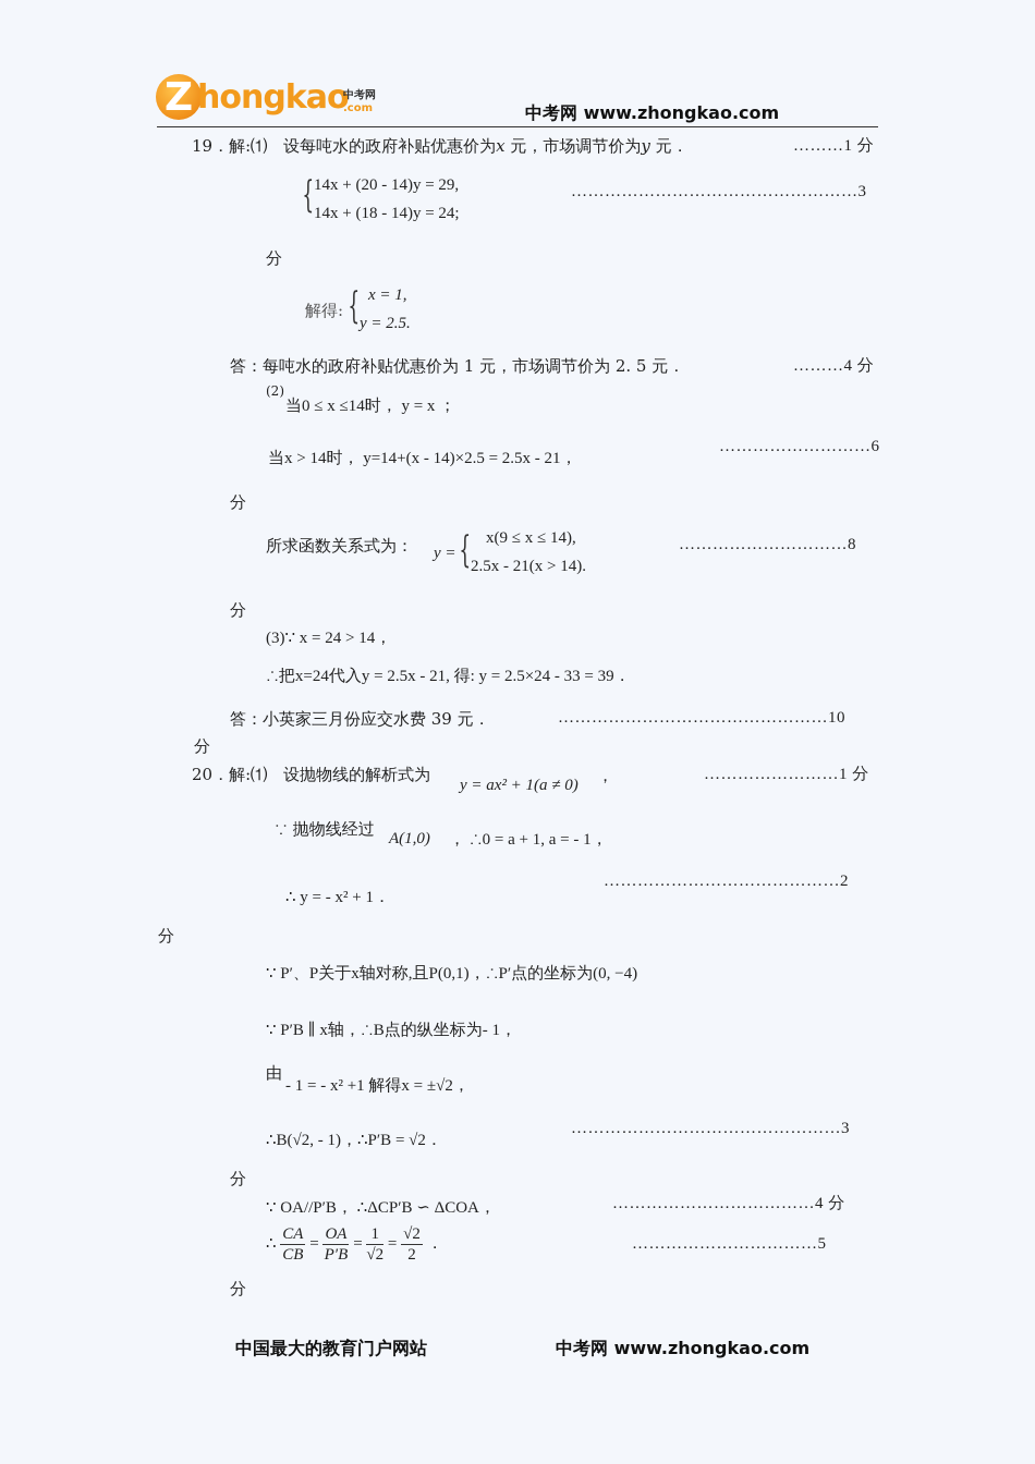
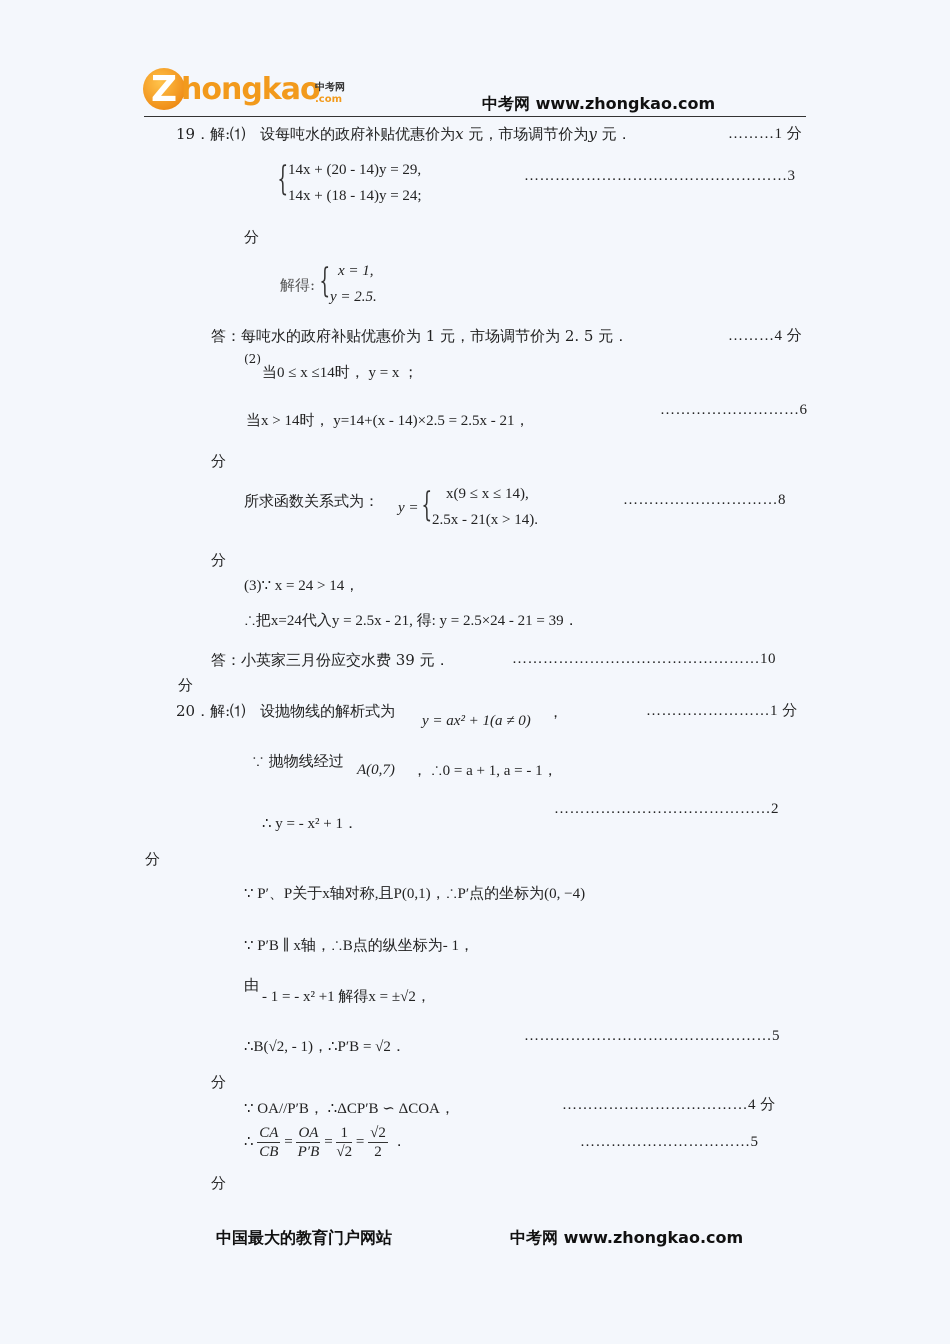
  Z
  hongkao
  中考网
  .com
  中考网 www.zhongkao.com
  19．解:⑴ 设每吨水的政府补贴优惠价为x 元，市场调节价为y 元．
  ………1 分
  {
  14x + (20 - 14)y = 29,
  14x + (18 - 14)y = 24;
  ……………………………………………3
  分
  解得:
  {
  x = 1,
  y = 2.5.
  答：每吨水的政府补贴优惠价为 1 元，市场调节价为 2. 5 元．
  ………4 分
  (2)
  当0 ≤ x ≤14时， y = x ；
  当x > 14时， y=14+(x - 14)×2.5 = 2.5x - 21，
  ………………………6
  分
  所求函数关系式为：
  y =
  {
  x(9 ≤ x ≤ 14),
  2.5x - 21(x > 14).
  …………………………8
  分
  (3)∵ x = 24 > 14，
- ∴把x=24代入y = 2.5x - 21, 得: y = 2.5×24 - 33 = 39．
+ ∴把x=24代入y = 2.5x - 21, 得: y = 2.5×24 - 21 = 39．
  答：小英家三月份应交水费 39 元．
  …………………………………………10
  分
  20．解:⑴ 设抛物线的解析式为
  y = ax² + 1(a ≠ 0)
  ，
  ……………………1 分
  ∵ 抛物线经过
- A(1,0)
+ A(0,7)
  ， ∴0 = a + 1, a = - 1，
  ……………………………………2
  ∴ y = - x² + 1．
  分
  ∵ P′、P关于x轴对称,且P(0,1)，∴P′点的坐标为(0, −4)
  ∵ P′B ∥ x轴，∴B点的纵坐标为- 1，
  由
  - 1 = - x² +1 解得x = ±√2，
  ∴B(√2, - 1)，∴P′B = √2．
- …………………………………………3
+ …………………………………………5
  分
  ∵ OA//P′B， ∴ΔCP′B ∽ ΔCOA，
  ………………………………4 分
  ∴
  CA
  CB
  =
  OA
  P′B
  =
  1
  √2
  =
  √2
  2
  ．
  ……………………………5
  分
  中国最大的教育门户网站
  中考网 www.zhongkao.com
